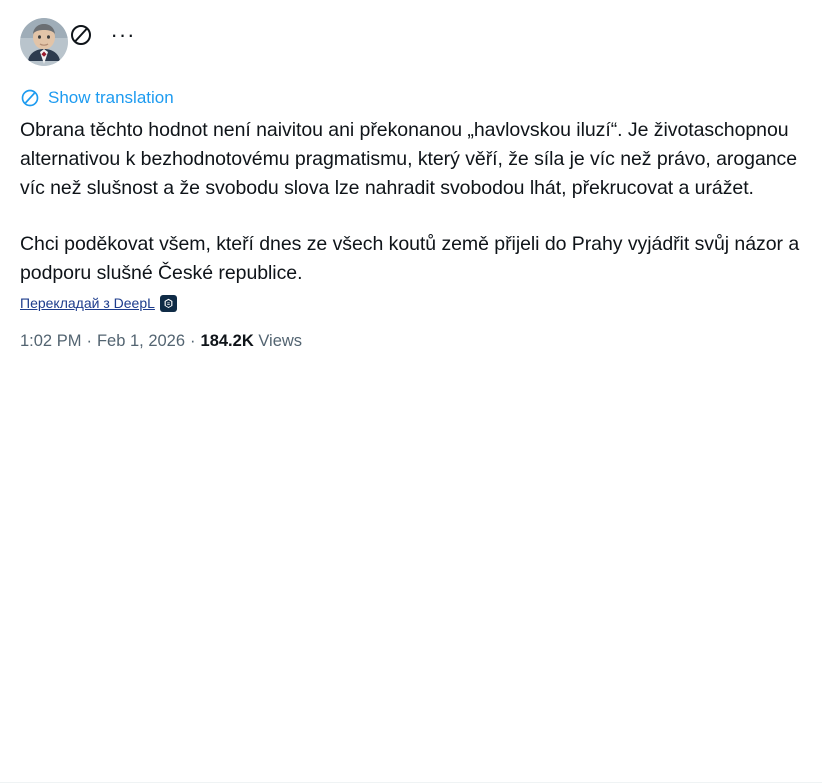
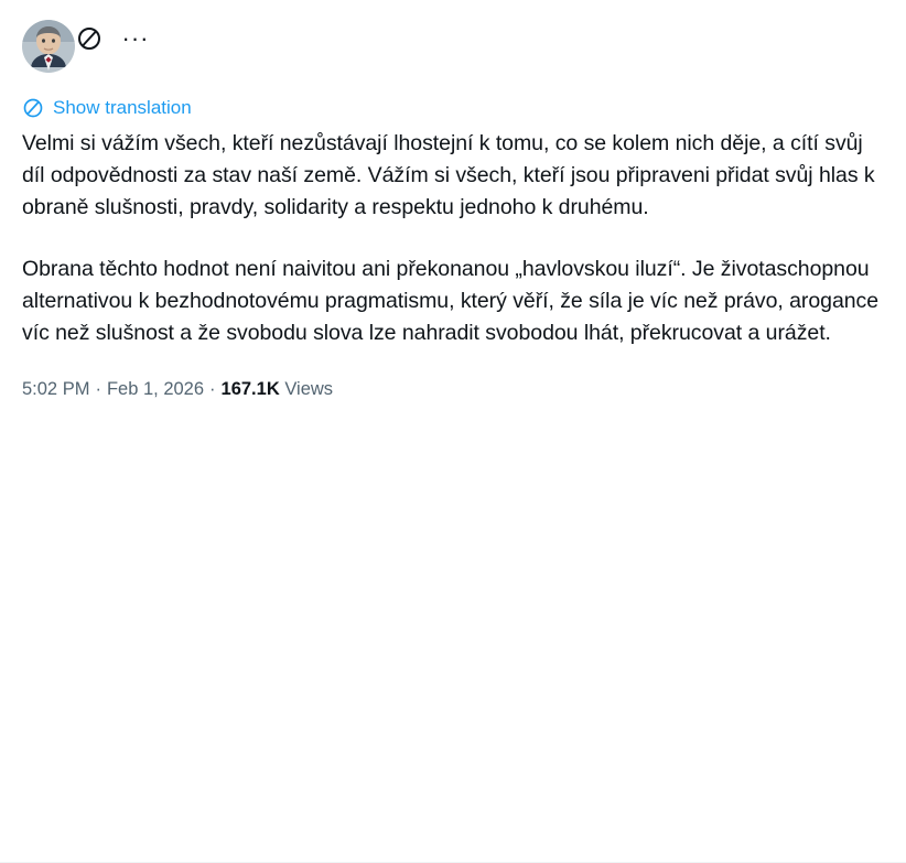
  ···
  Show translation
+ Velmi si vážím všech, kteří nezůstávají lhostejní k tomu, co se kolem nich děje, a cítí svůj díl odpovědnosti za stav naší země. Vážím si všech, kteří jsou připraveni přidat svůj hlas k obraně slušnosti, pravdy, solidarity a respektu jednoho k druhému.
  Obrana těchto hodnot není naivitou ani překonanou „havlovskou iluzí“. Je životaschopnou alternativou k bezhodnotovému pragmatismu, který věří, že síla je víc než právo, arogance víc než slušnost a že svobodu slova lze nahradit svobodou lhát, překrucovat a urážet.
- Chci poděkovat všem, kteří dnes ze všech koutů země přijeli do Prahy vyjádřit svůj názor a podporu slušné České republice.
- Перекладай з DeepL
- 1:02 PM
+ 5:02 PM
  ·
  Feb 1, 2026
  ·
- 184.2K
+ 167.1K
  Views
